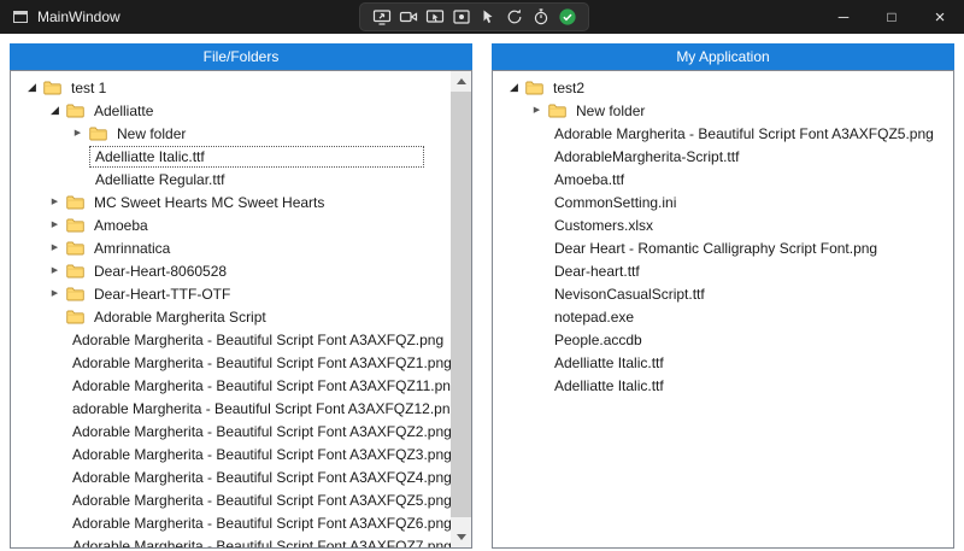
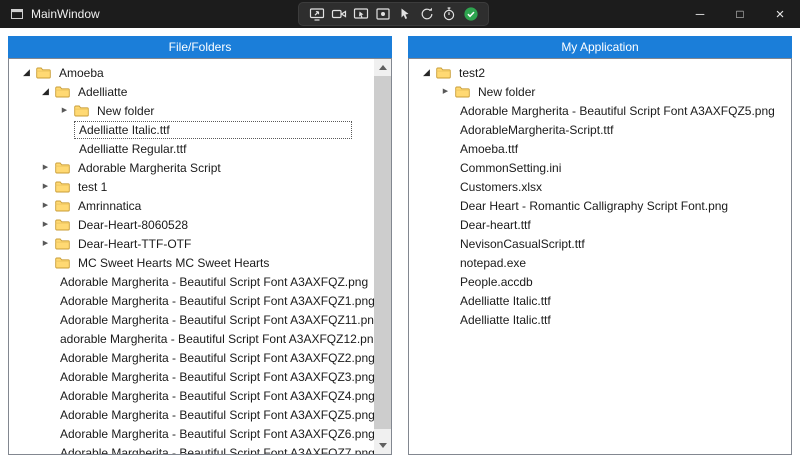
  MainWindow
  ─
  □
  ×
  File/Folders
  ◢
- test 1
+ Amoeba
  ◢
  Adelliatte
  New folder
  Adelliatte Italic.ttf
  Adelliatte Regular.ttf
- MC Sweet Hearts MC Sweet Hearts
+ Adorable Margherita Script
- Amoeba
+ test 1
  Amrinnatica
  Dear-Heart-8060528
  Dear-Heart-TTF-OTF
- Adorable Margherita Script
+ MC Sweet Hearts MC Sweet Hearts
  Adorable Margherita - Beautiful Script Font A3AXFQZ.png
  Adorable Margherita - Beautiful Script Font A3AXFQZ1.png
  Adorable Margherita - Beautiful Script Font A3AXFQZ11.pn
  adorable Margherita - Beautiful Script Font A3AXFQZ12.pn
  Adorable Margherita - Beautiful Script Font A3AXFQZ2.png
  Adorable Margherita - Beautiful Script Font A3AXFQZ3.png
  Adorable Margherita - Beautiful Script Font A3AXFQZ4.png
  Adorable Margherita - Beautiful Script Font A3AXFQZ5.png
  Adorable Margherita - Beautiful Script Font A3AXFQZ6.png
  Adorable Margherita - Beautiful Script Font A3AXFQZ7.png
  My Application
  ◢
  test2
  New folder
  Adorable Margherita - Beautiful Script Font A3AXFQZ5.png
  AdorableMargherita-Script.ttf
  Amoeba.ttf
  CommonSetting.ini
  Customers.xlsx
  Dear Heart - Romantic Calligraphy Script Font.png
  Dear-heart.ttf
  NevisonCasualScript.ttf
  notepad.exe
  People.accdb
  Adelliatte Italic.ttf
  Adelliatte Italic.ttf
